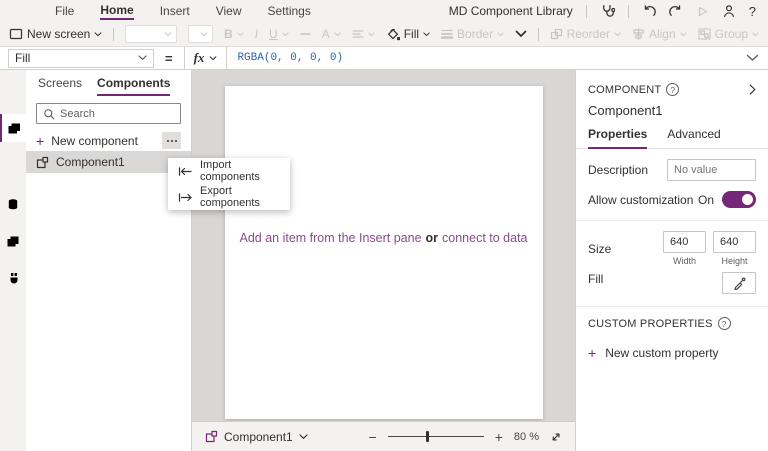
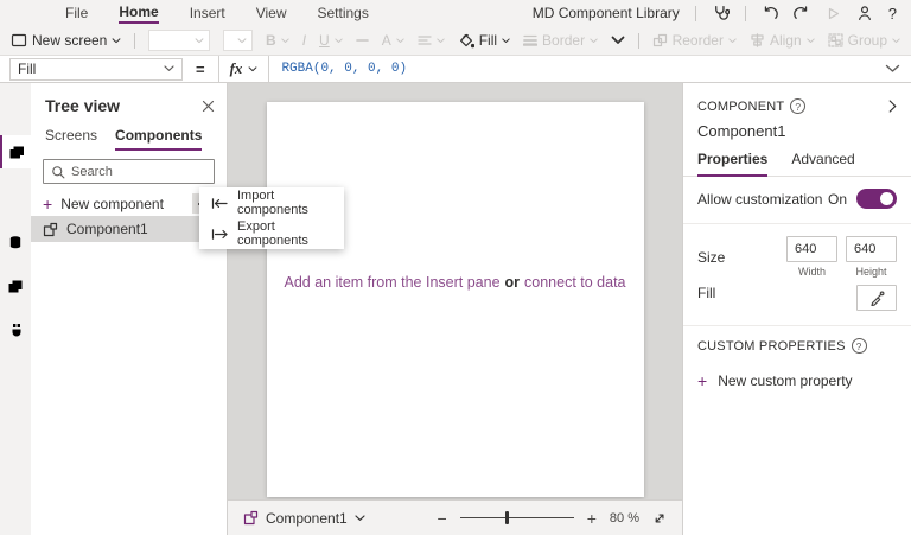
  File
  Home
  Insert
  View
  Settings
  MD Component Library
  ?
  New screen
  B
  I
  U
  A
  Fill
  Border
  Reorder
  Align
  Group
  Fill
  =
  fx
  RGBA(0, 0, 0, 0)
+ Tree view
  Screens
  Components
  Search
  +
  New component
  Component1
  Add an item from the Insert pane or connect to data
  Component1
  −
  +
  80 %
  COMPONENT
  ?
  Component1
  Properties
  Advanced
- Description
- No value
  Allow customization
  On
  Size
  640
  Width
  640
  Height
  Fill
  CUSTOM PROPERTIES
  ?
  +
  New custom property
  Import components
  Export components
